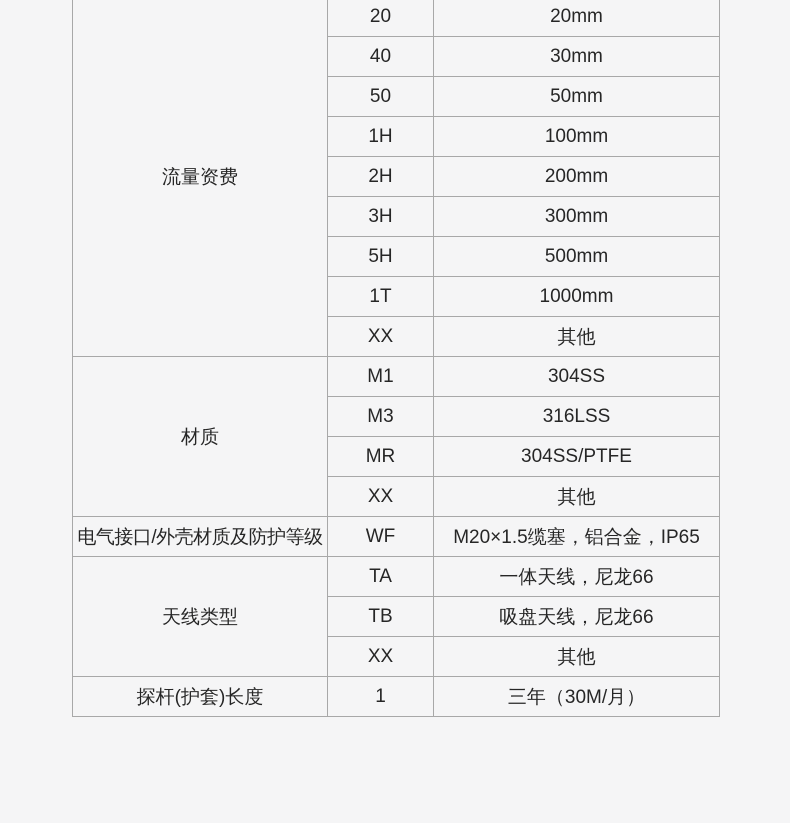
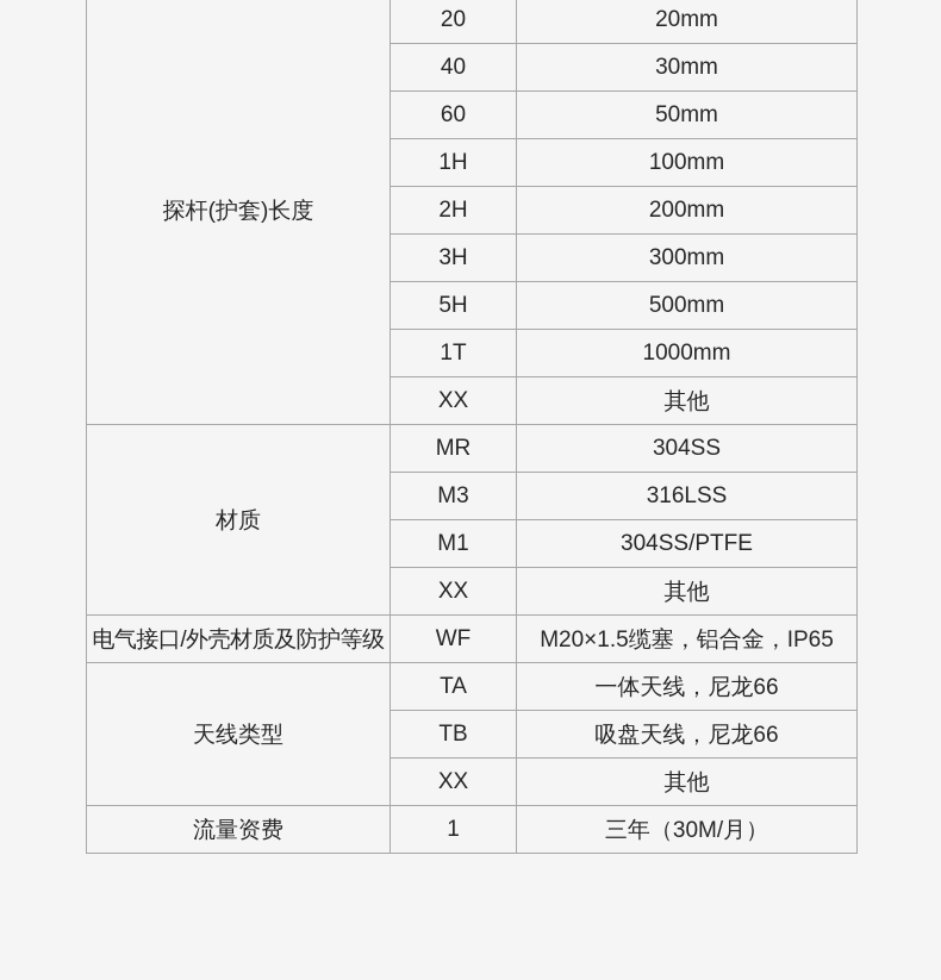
- 流量资费	20	20mm
+ 探杆(护套)长度	20	20mm
  40	30mm
- 50	50mm
+ 60	50mm
  1H	100mm
  2H	200mm
  3H	300mm
  5H	500mm
  1T	1000mm
  XX	其他
- 材质	M1	304SS
+ 材质	MR	304SS
  M3	316LSS
- MR	304SS/PTFE
+ M1	304SS/PTFE
  XX	其他
  电气接口/外壳材质及防护等级	WF	M20×1.5缆塞，铝合金，IP65
  天线类型	TA	一体天线，尼龙66
  TB	吸盘天线，尼龙66
  XX	其他
- 探杆(护套)长度	1	三年（30M/月）
+ 流量资费	1	三年（30M/月）
